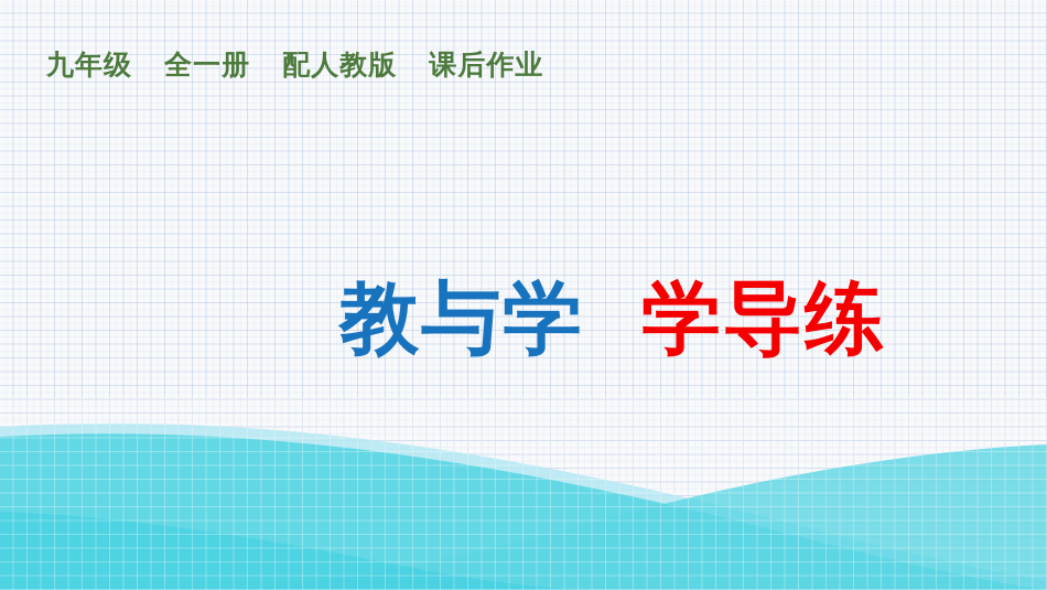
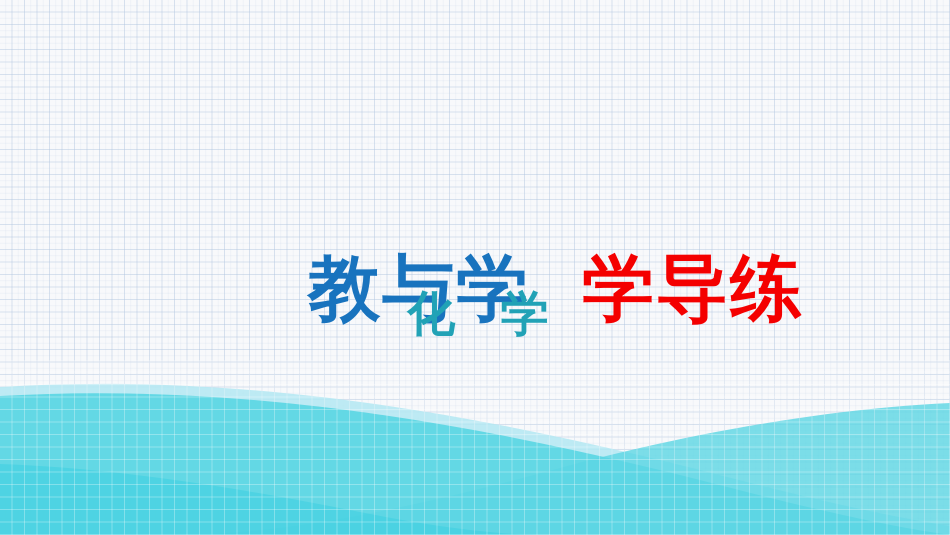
- 九年级 全一册 配人教版 课后作业
  教与学 学导练
+ 化 学
